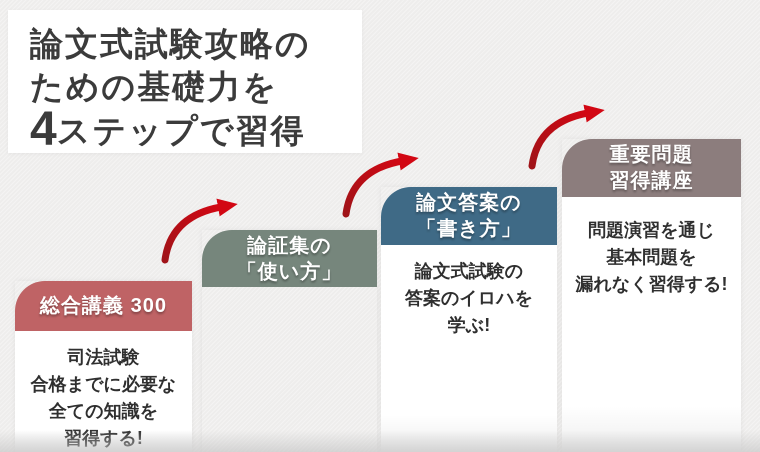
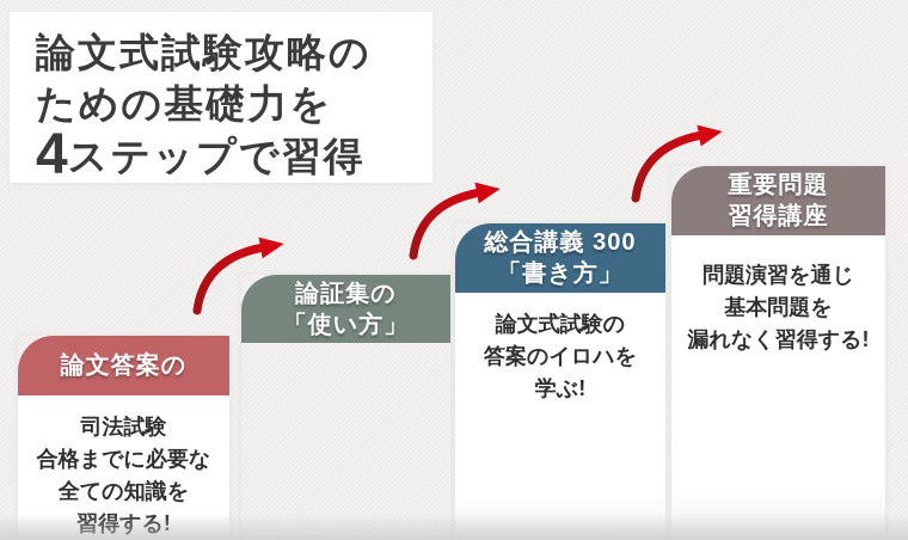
  論文式試験攻略の
  ための基礎力を
  4ステップで習得
- 総合講義 300
+ 論文答案の
  司法試験
  合格までに必要な
  全ての知識を
  論証集の
  「使い方」
- 論文答案の
+ 総合講義 300
  「書き方」
  論文式試験の
  答案のイロハを
  学ぶ!
  重要問題
  習得講座
  問題演習を通じ
  基本問題を
  漏れなく習得する!
